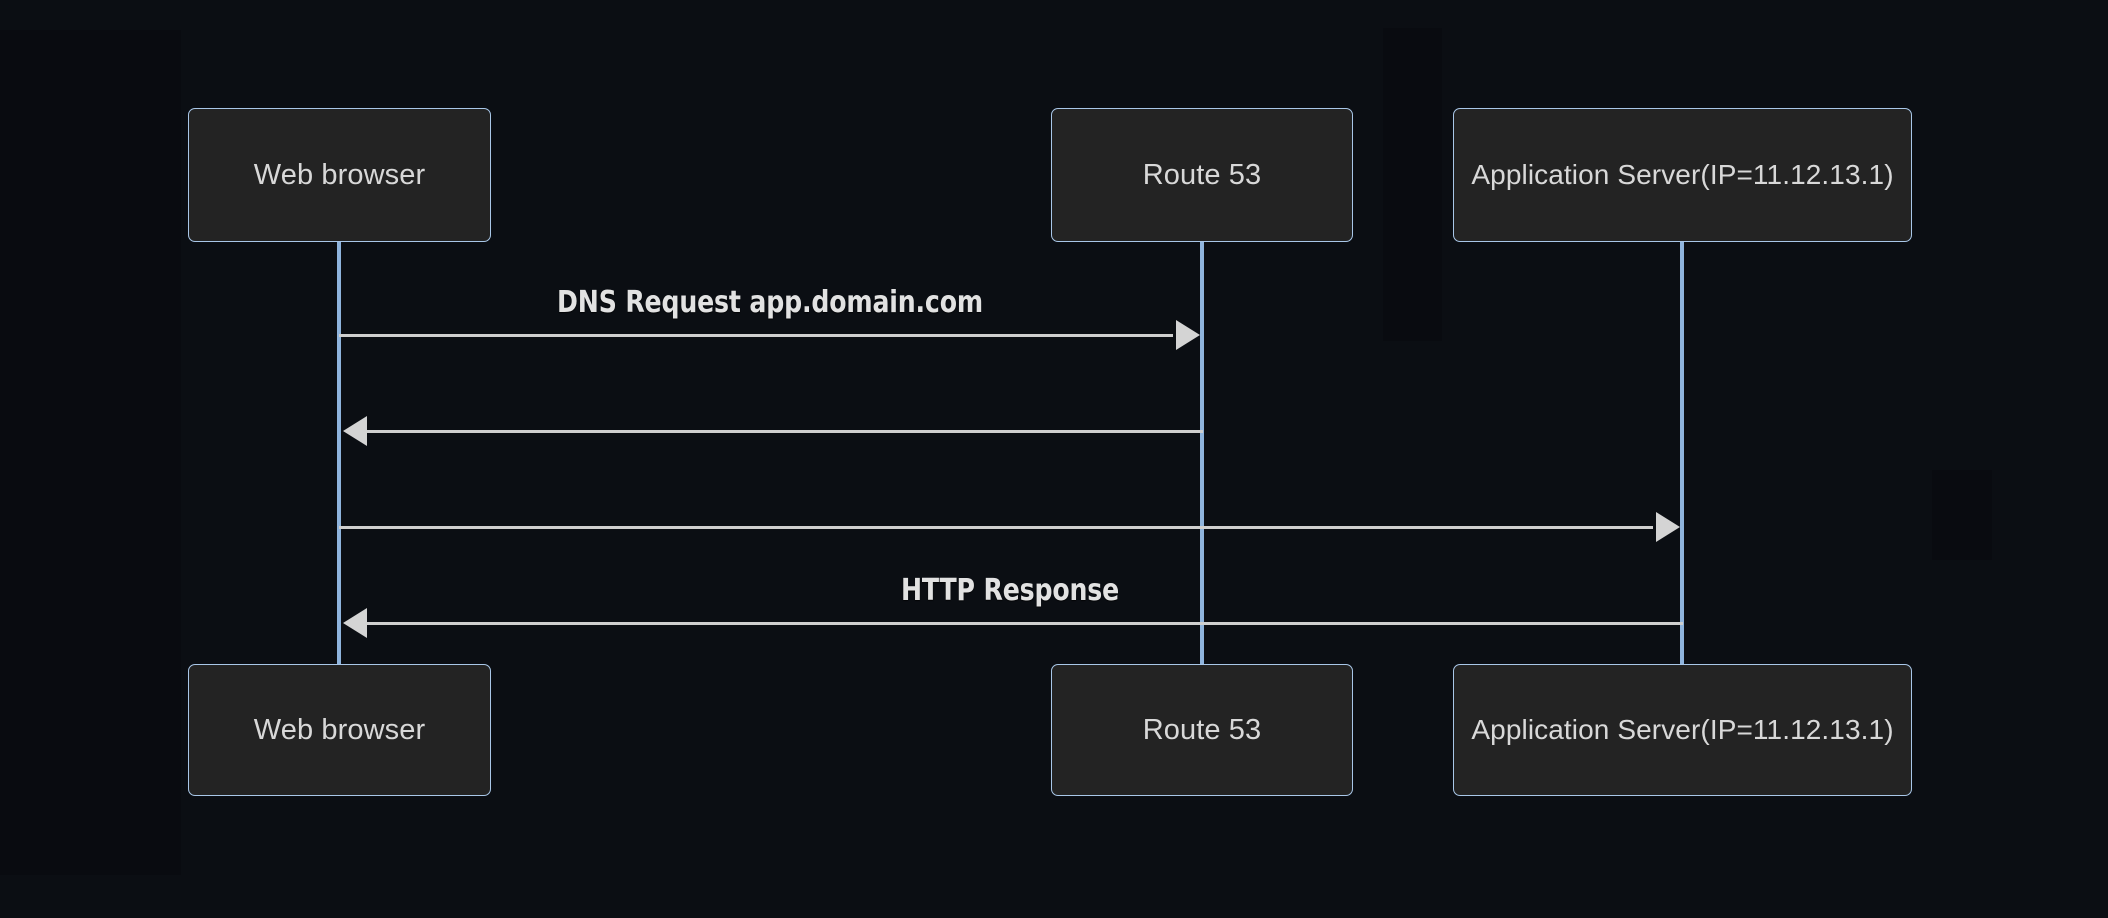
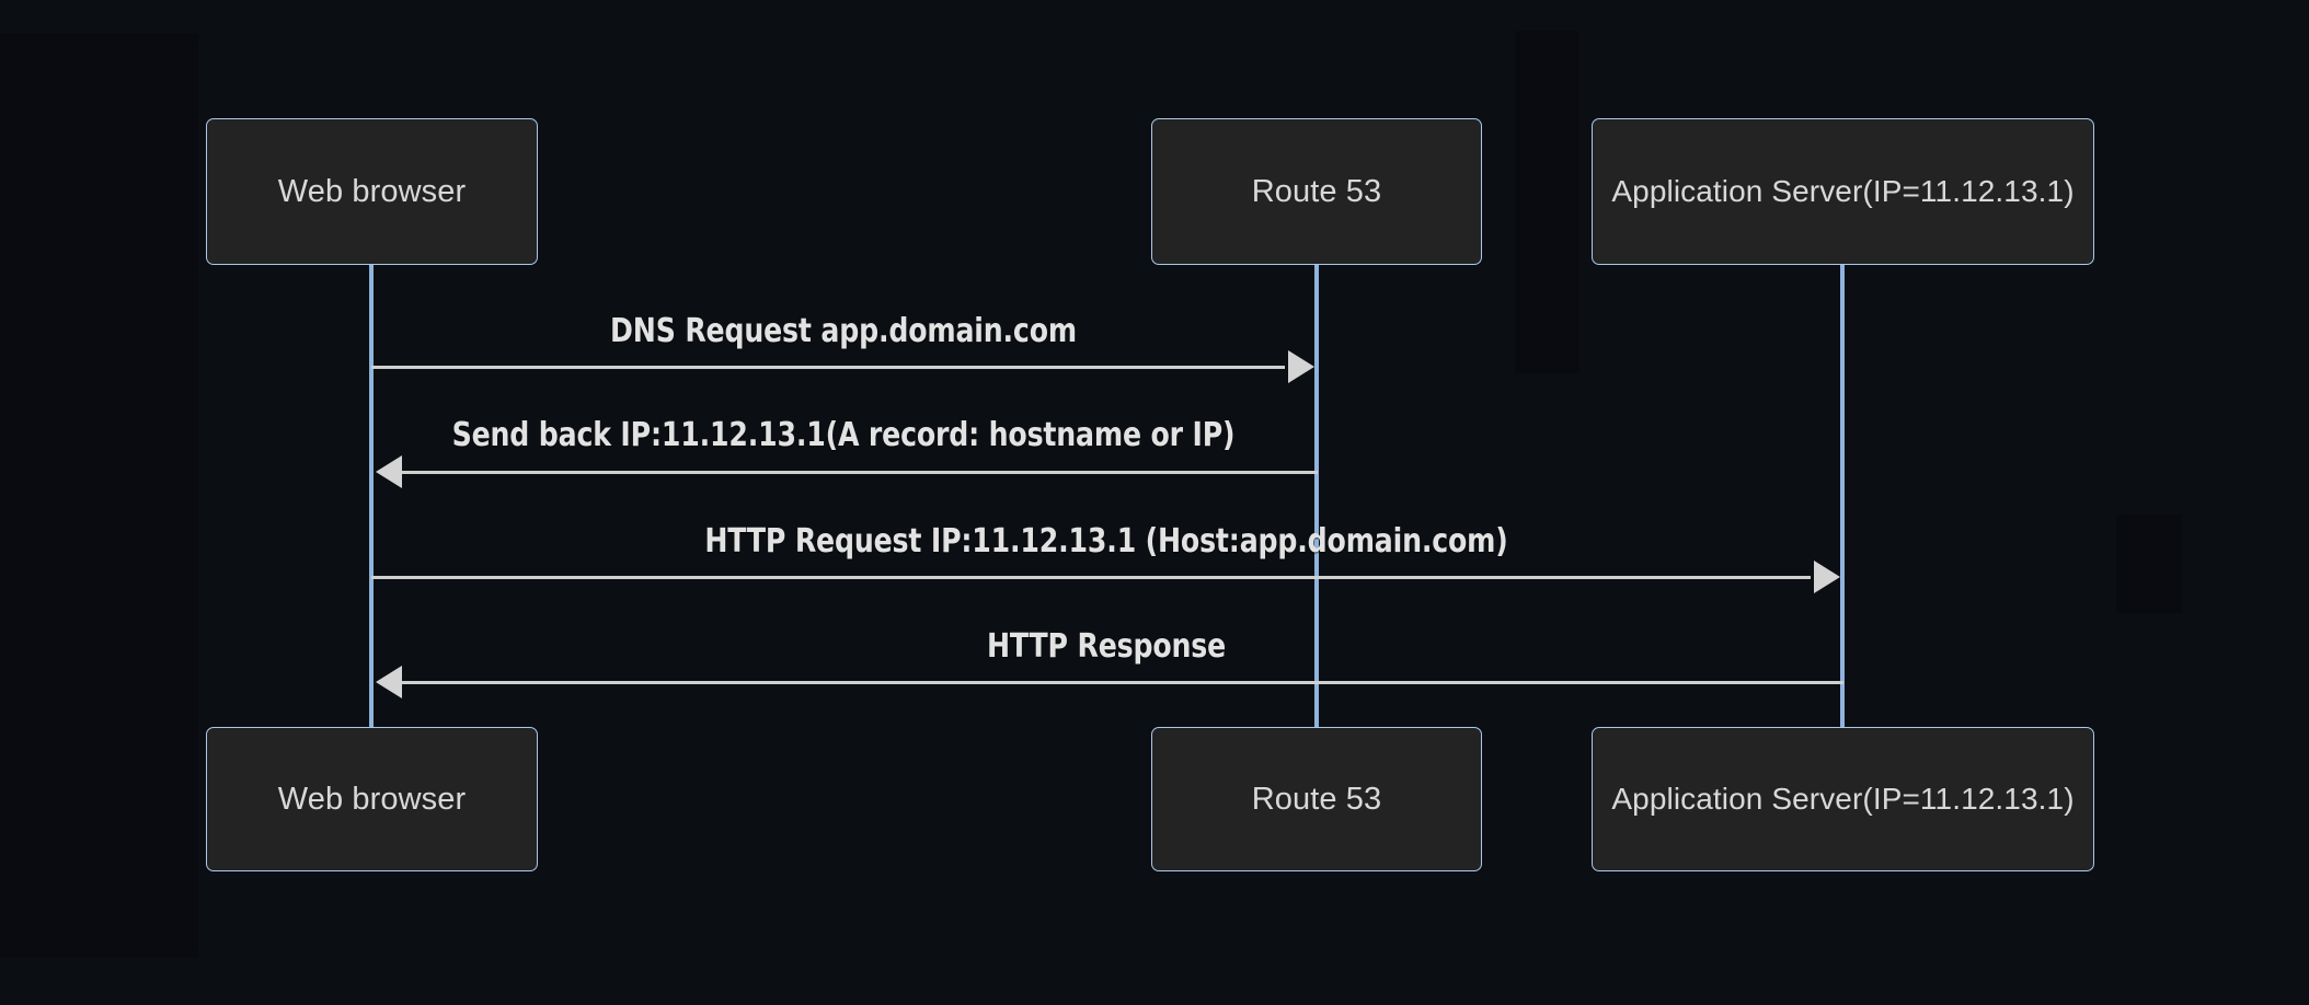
  Web browser
  Route 53
  Application Server(IP=11.12.13.1)
  DNS Request app.domain.com
+ Send back IP:11.12.13.1(A record: hostname or IP)
+ HTTP Request IP:11.12.13.1 (Host:app.domain.com)
  HTTP Response
  Web browser
  Route 53
  Application Server(IP=11.12.13.1)
